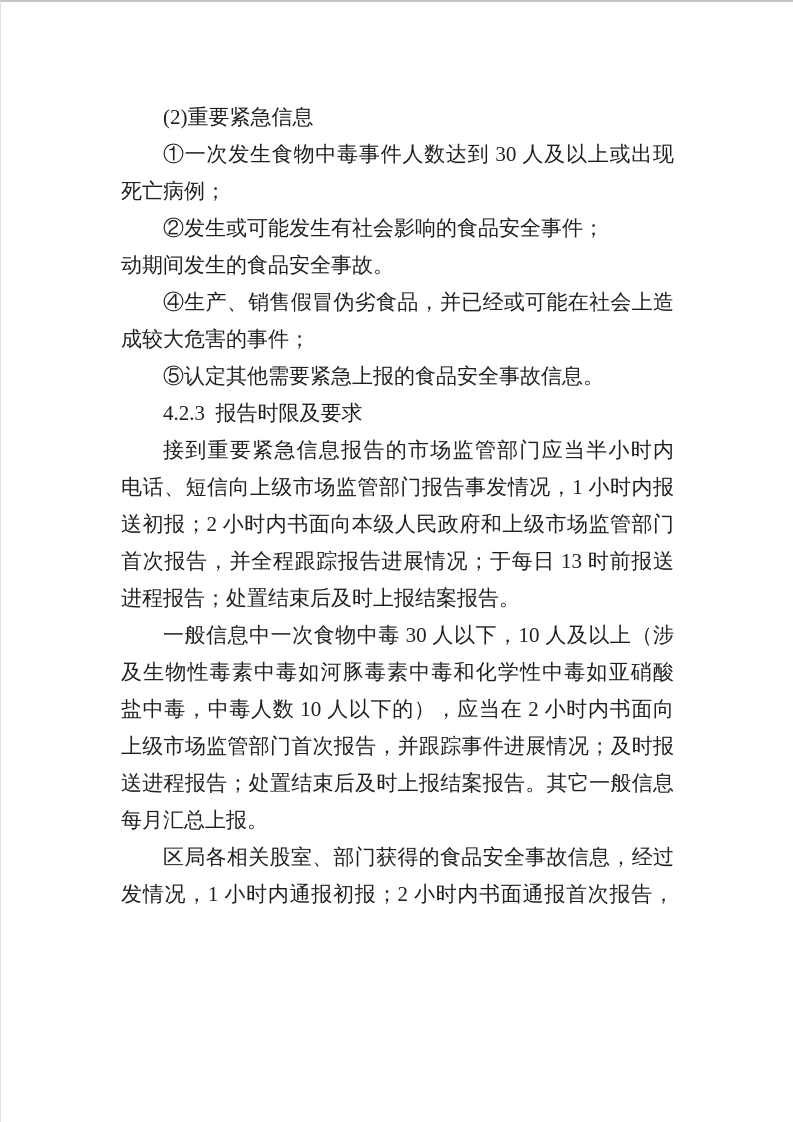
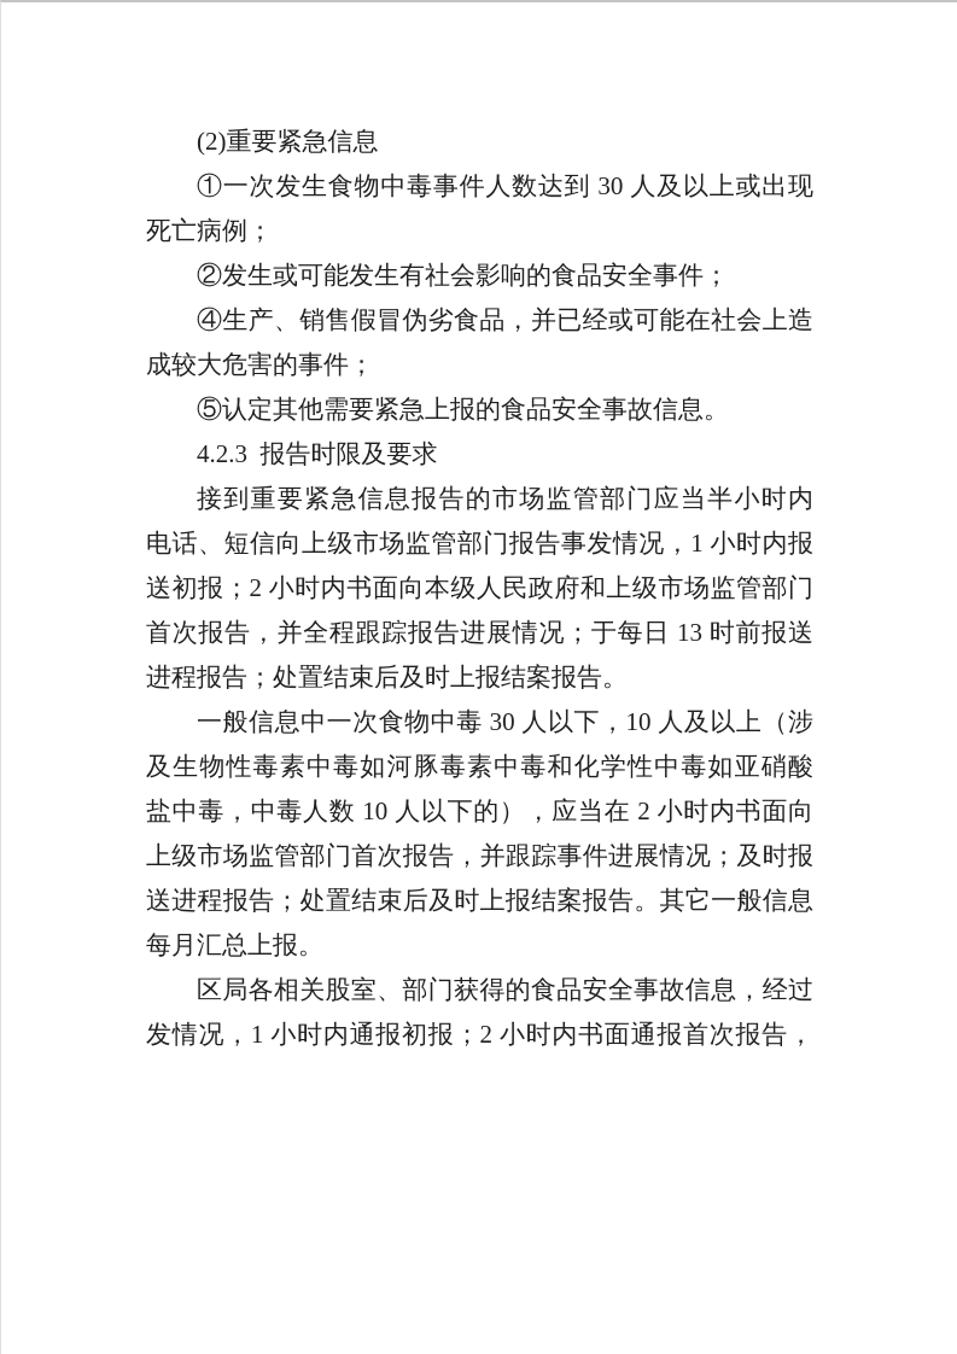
  (2)重要紧急信息
  ①一次发生食物中毒事件人数达到 30 人及以上或出现
  死亡病例；
  ②发生或可能发生有社会影响的食品安全事件；
- 动期间发生的食品安全事故。
  ④生产、销售假冒伪劣食品，并已经或可能在社会上造
  成较大危害的事件；
  ⑤认定其他需要紧急上报的食品安全事故信息。
  4.2.3 报告时限及要求
  接到重要紧急信息报告的市场监管部门应当半小时内
  电话、短信向上级市场监管部门报告事发情况，1 小时内报
  送初报；2 小时内书面向本级人民政府和上级市场监管部门
  首次报告，并全程跟踪报告进展情况；于每日 13 时前报送
  进程报告；处置结束后及时上报结案报告。
  一般信息中一次食物中毒 30 人以下，10 人及以上（涉
  及生物性毒素中毒如河豚毒素中毒和化学性中毒如亚硝酸
  盐中毒，中毒人数 10 人以下的），应当在 2 小时内书面向
  上级市场监管部门首次报告，并跟踪事件进展情况；及时报
  送进程报告；处置结束后及时上报结案报告。其它一般信息
  每月汇总上报。
  区局各相关股室、部门获得的食品安全事故信息，经过
  发情况，1 小时内通报初报；2 小时内书面通报首次报告，
